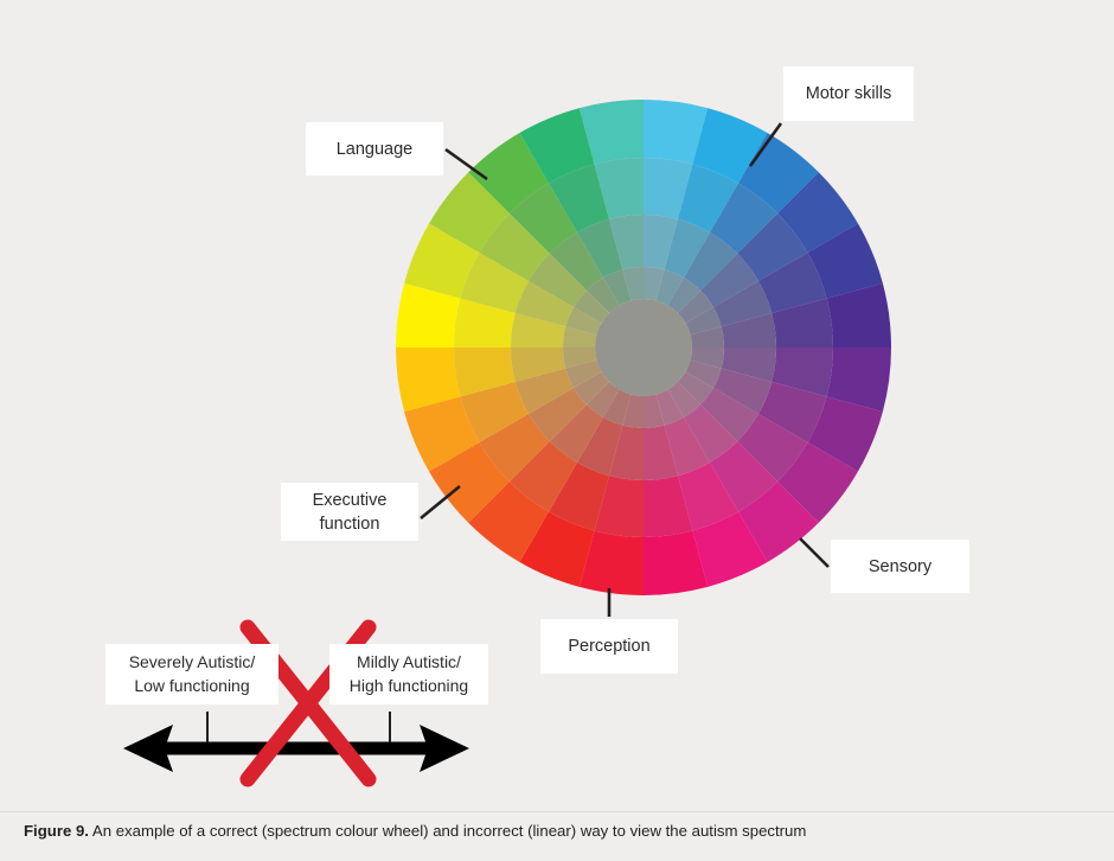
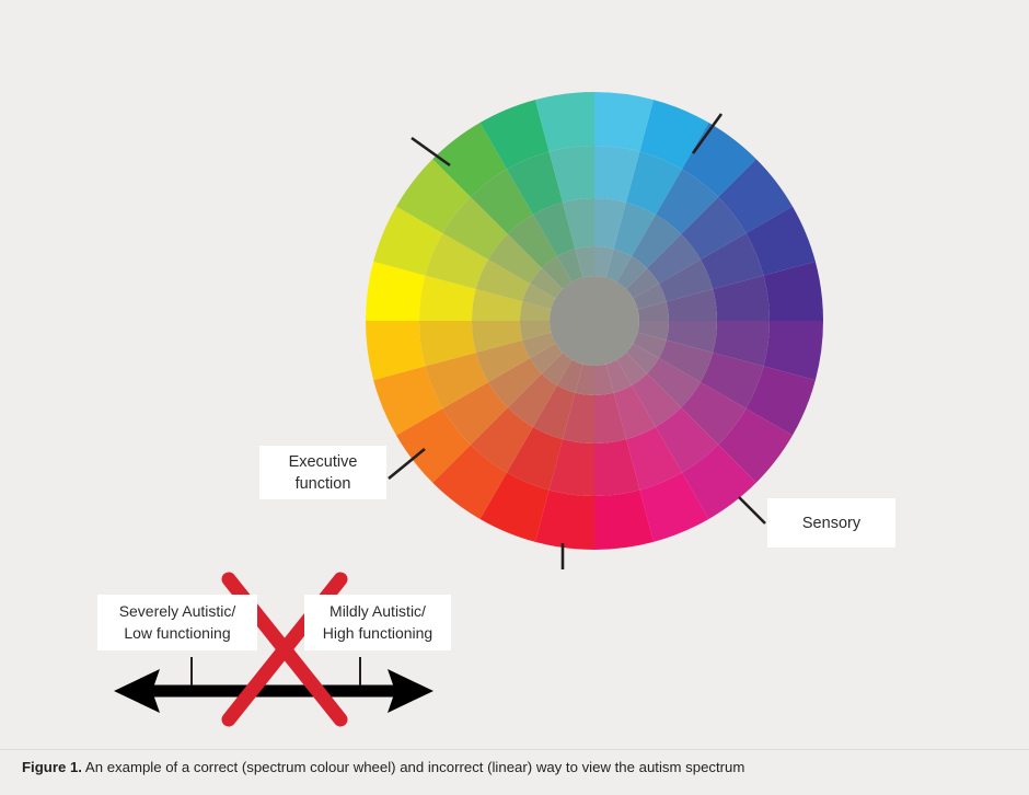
- Motor skills
- Language
  Executive
  function
- Perception
  Sensory
  Severely Autistic/
  Low functioning
  Mildly Autistic/
  High functioning
- Figure 9. An example of a correct (spectrum colour wheel) and incorrect (linear) way to view the autism spectrum
+ Figure 1. An example of a correct (spectrum colour wheel) and incorrect (linear) way to view the autism spectrum
